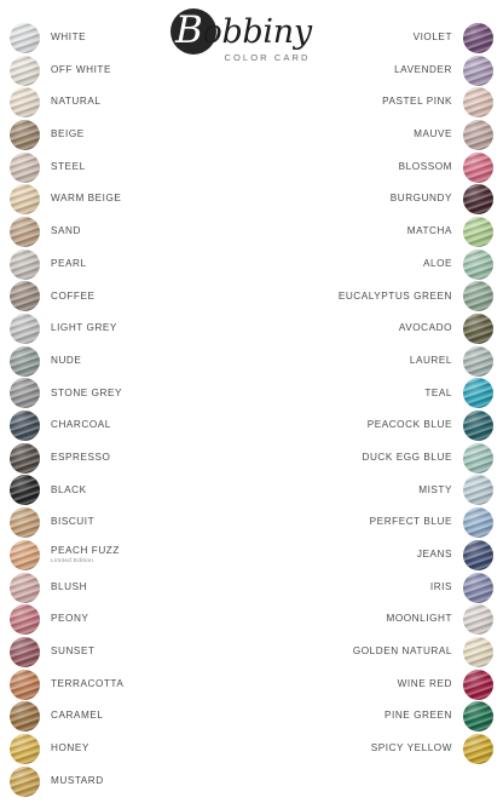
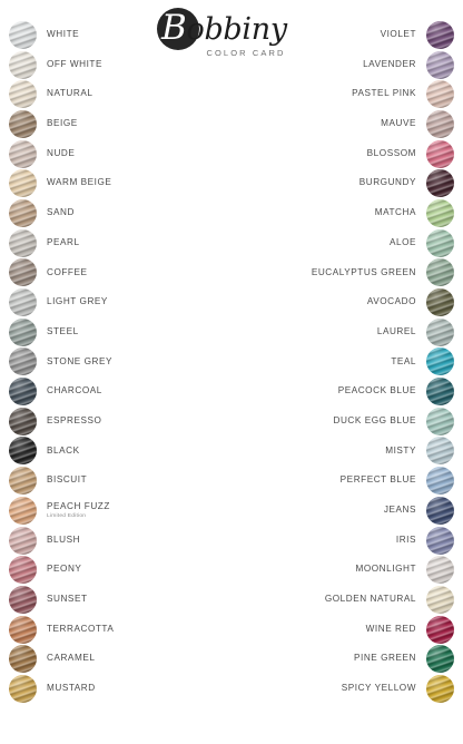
  Bobbiny
  COLOR CARD
  WHITE
  OFF WHITE
  NATURAL
  BEIGE
- STEEL
+ NUDE
  WARM BEIGE
  SAND
  PEARL
  COFFEE
  LIGHT GREY
- NUDE
+ STEEL
  STONE GREY
  CHARCOAL
  ESPRESSO
  BLACK
  BISCUIT
  PEACH FUZZ
  BLUSH
  PEONY
  SUNSET
  TERRACOTTA
  CARAMEL
- HONEY
  MUSTARD
  VIOLET
  LAVENDER
  PASTEL PINK
  MAUVE
  BLOSSOM
  BURGUNDY
  MATCHA
  ALOE
  EUCALYPTUS GREEN
  AVOCADO
  LAUREL
  TEAL
  PEACOCK BLUE
  DUCK EGG BLUE
  MISTY
  PERFECT BLUE
  JEANS
  IRIS
  MOONLIGHT
  GOLDEN NATURAL
  WINE RED
  PINE GREEN
  SPICY YELLOW
